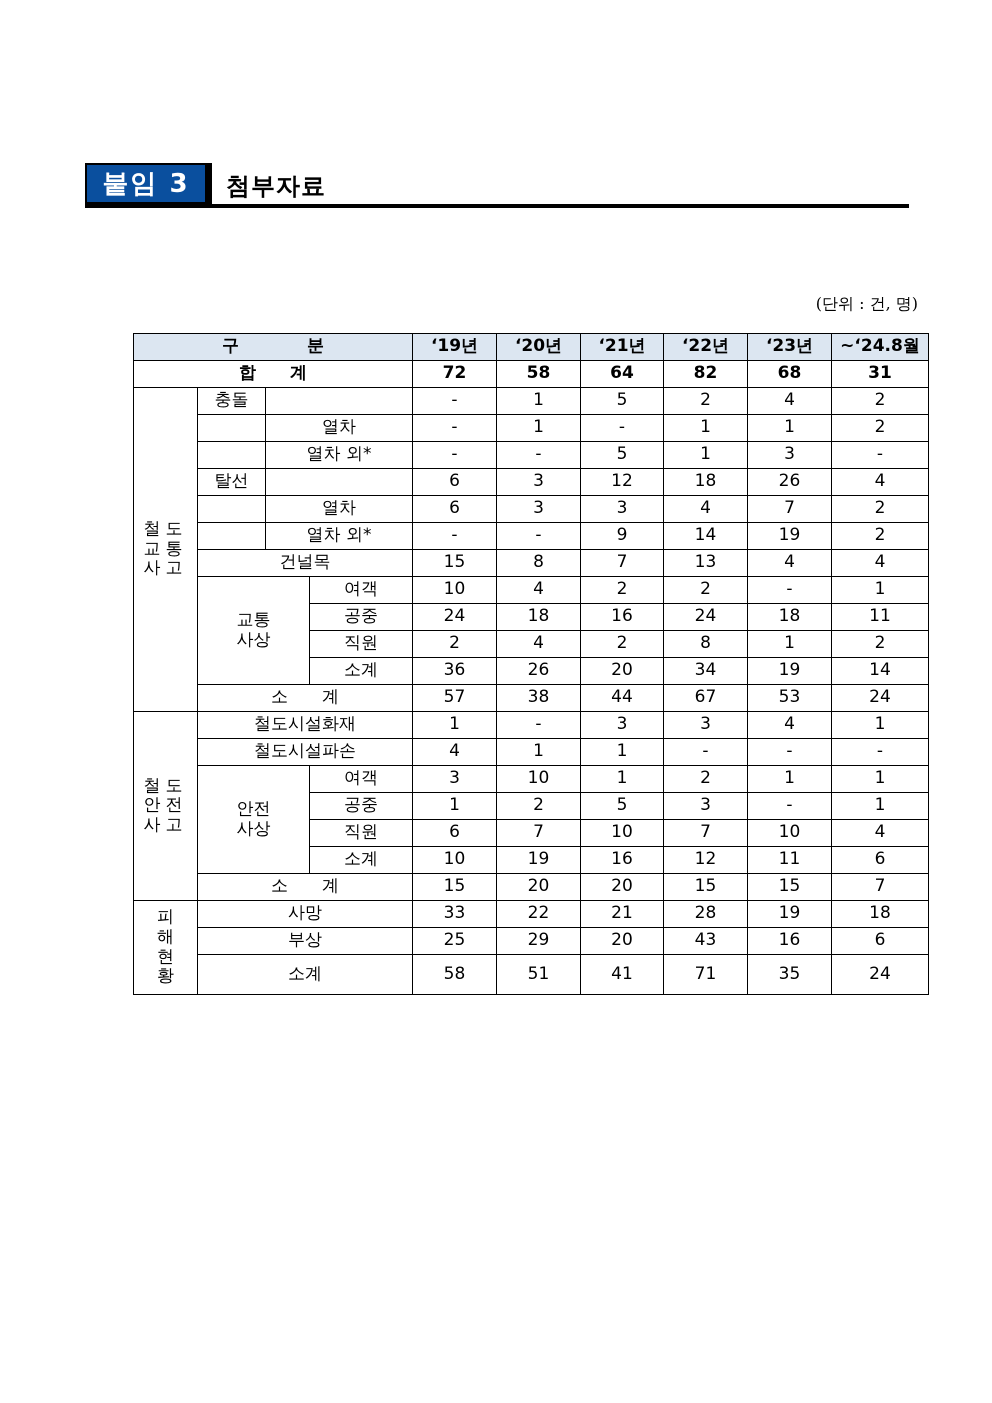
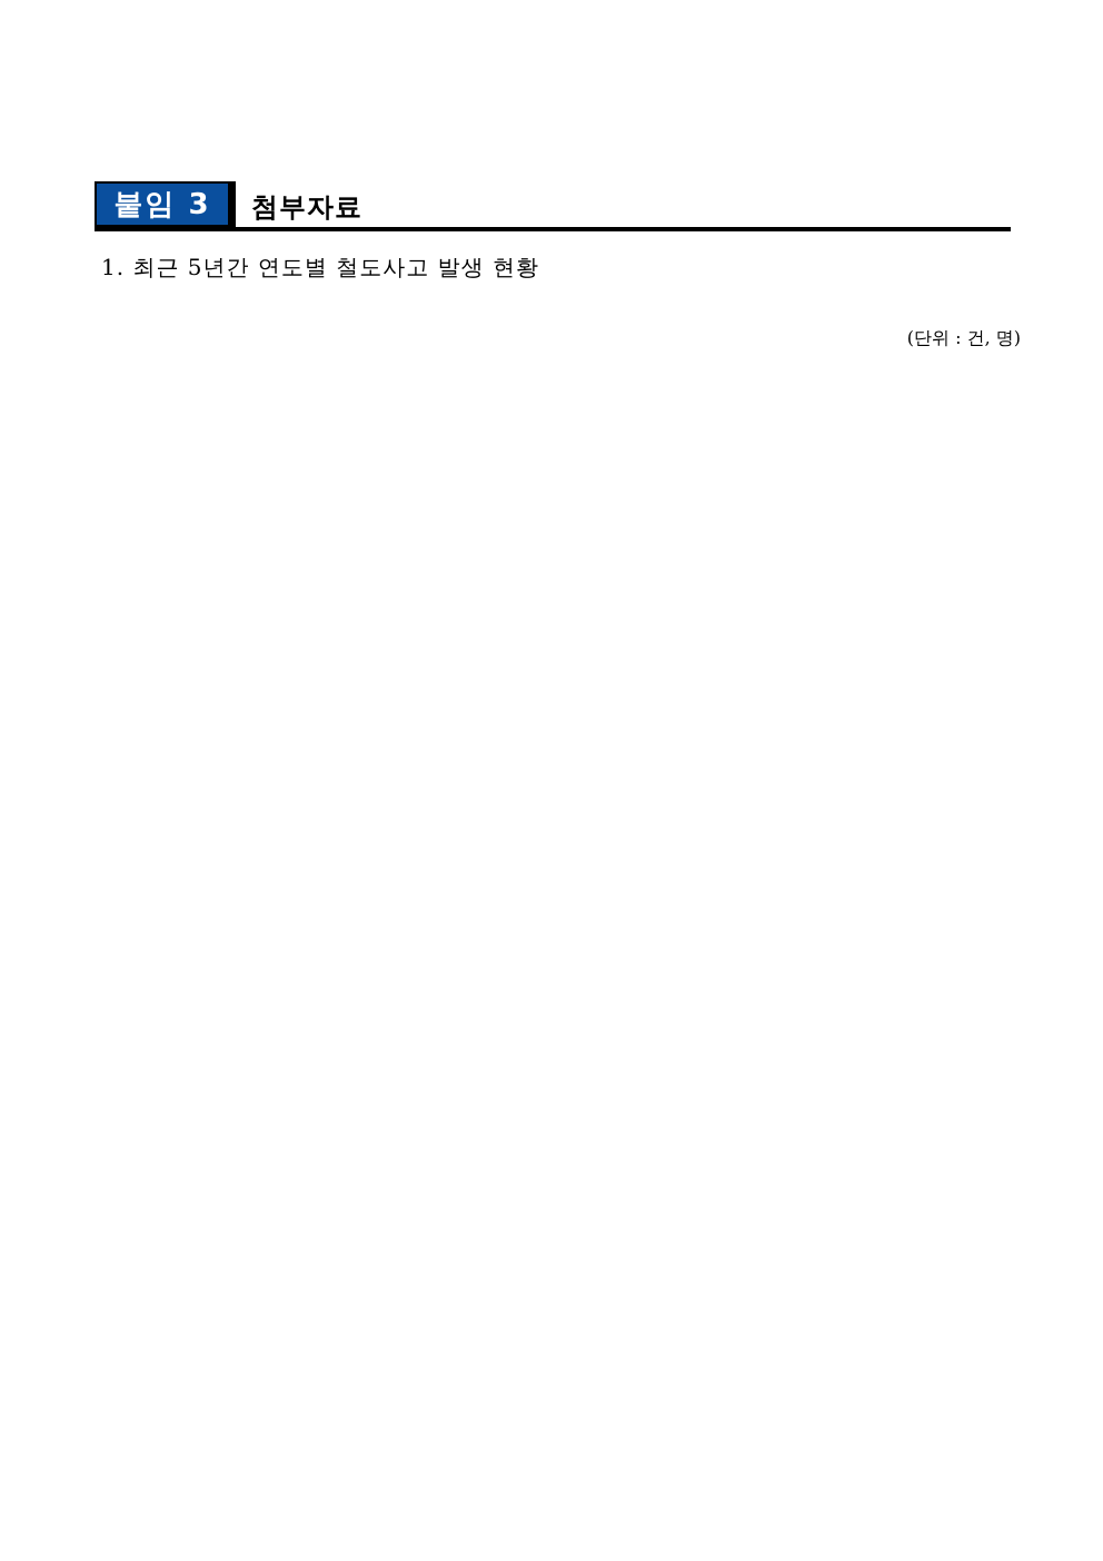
  붙임 3
  첨부자료
+ 1. 최근 5년간 연도별 철도사고 발생 현황
  (단위 : 건, 명)
- 구 분	‘19년	‘20년	‘21년	‘22년	‘23년	~‘24.8월
- 합 계	72	58	64	82	68	31
- 철도 교통 사고	충돌		-	1	5	2	4	2
- 	열차	-	1	-	1	1	2
- 	열차 외*	-	-	5	1	3	-
- 탈선		6	3	12	18	26	4
- 	열차	6	3	3	4	7	2
- 	열차 외*	-	-	9	14	19	2
- 건널목	15	8	7	13	4	4
- 교통 사상	여객	10	4	2	2	-	1
- 공중	24	18	16	24	18	11
- 직원	2	4	2	8	1	2
- 소계	36	26	20	34	19	14
- 소 계	57	38	44	67	53	24
- 철도 안전 사고	철도시설화재	1	-	3	3	4	1
- 철도시설파손	4	1	1	-	-	-
- 안전 사상	여객	3	10	1	2	1	1
- 공중	1	2	5	3	-	1
- 직원	6	7	10	7	10	4
- 소계	10	19	16	12	11	6
- 소 계	15	20	20	15	15	7
- 피 해 현 황	사망	33	22	21	28	19	18
- 부상	25	29	20	43	16	6
- 소계	58	51	41	71	35	24
